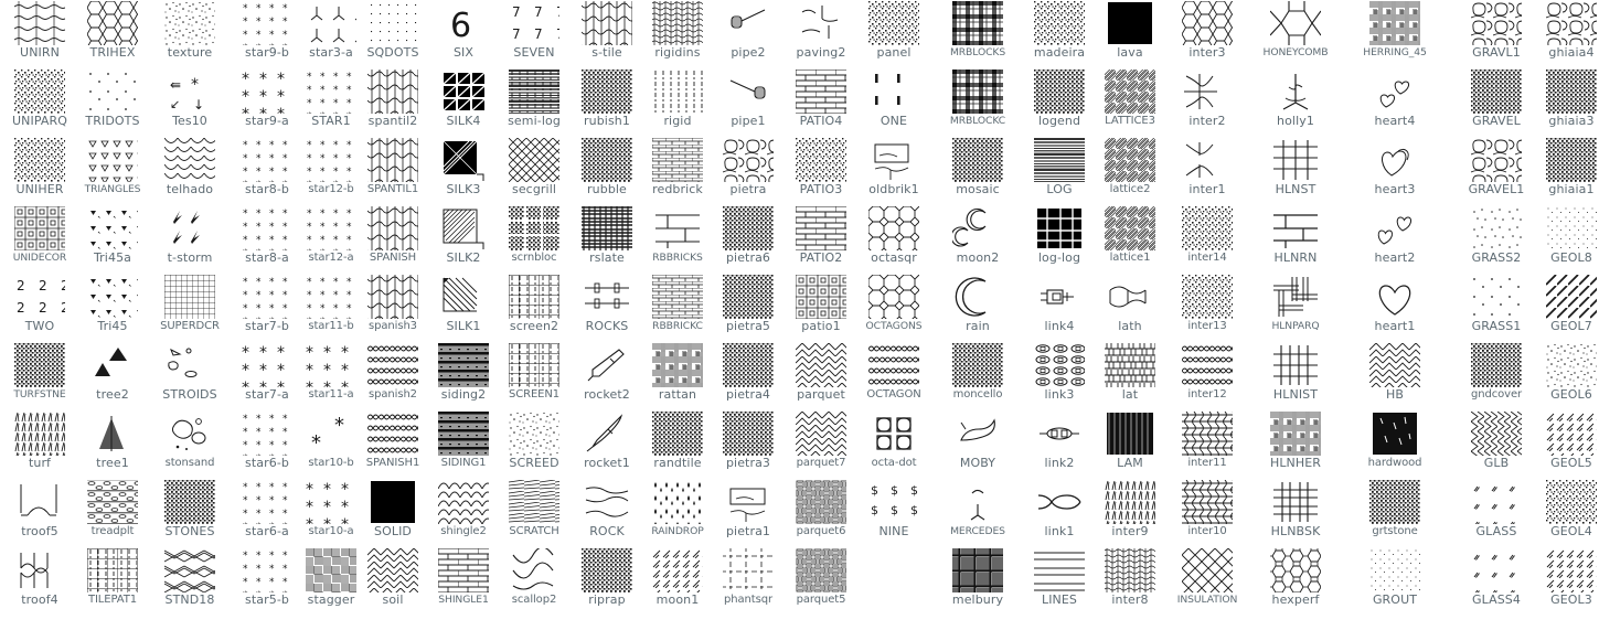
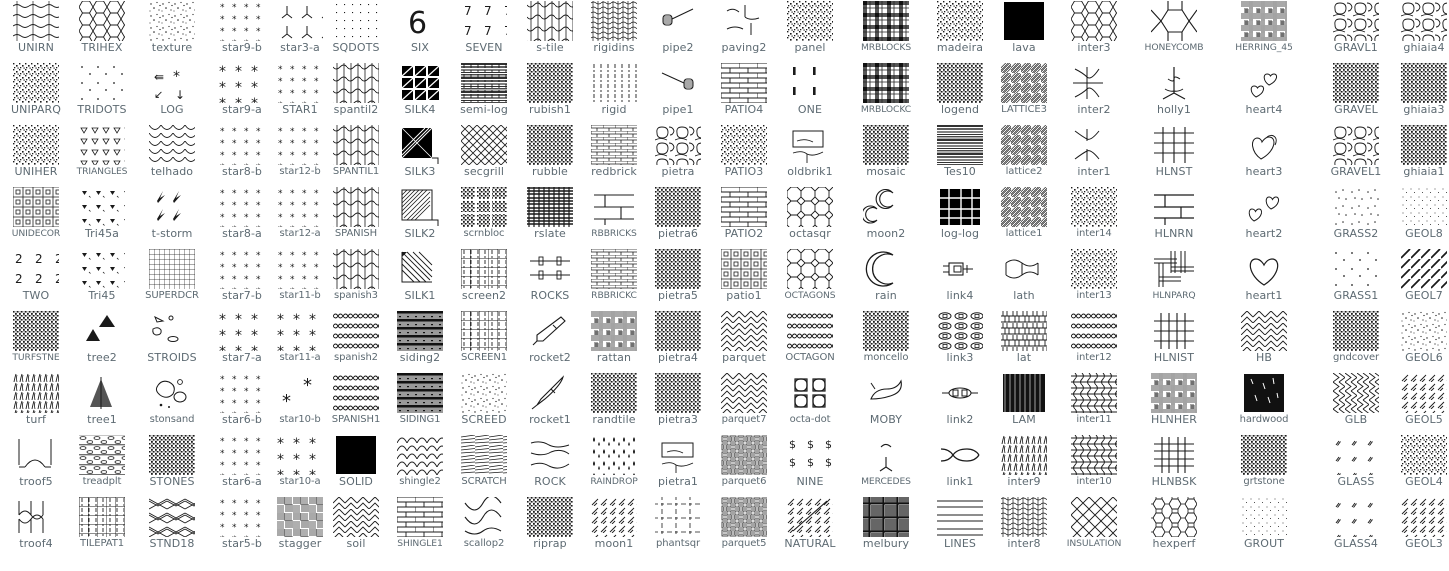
  UNIRN
  TRIHEX
  texture
  star9-b
  star3-a
  SQDOTS
  6
  SIX
  SEVEN
  s-tile
  rigidins
  pipe2
  paving2
  panel
  MRBLOCKS
  madeira
  lava
  inter3
  HONEYCOMB
  HERRING_45
  GRAVL1
  ghiaia4
  UNIPARQ
  TRIDOTS
  ⇚
  *
  ↙
  ↓
- Tes10
+ LOG
  star9-a
  STAR1
  spantil2
  SILK4
  semi-log
  rubish1
  rigid
  pipe1
  PATIO4
  ONE
  MRBLOCKC
  logend
  LATTICE3
  inter2
  holly1
  heart4
  GRAVEL
  ghiaia3
  UNIHER
  TRIANGLES
  telhado
  star8-b
  star12-b
  SPANTIL1
  SILK3
  secgrill
  rubble
  redbrick
  pietra
  PATIO3
  oldbrik1
  mosaic
- LOG
+ Tes10
  lattice2
  inter1
  HLNST
  heart3
  GRAVEL1
  ghiaia1
  UNIDECOR
  Tri45a
  t-storm
  star8-a
  star12-a
  SPANISH
  SILK2
  scrnbloc
  rslate
  RBBRICKS
  pietra6
  PATIO2
  octasqr
  moon2
  log-log
  lattice1
  inter14
  HLNRN
  heart2
  GRASS2
  GEOL8
  TWO
  Tri45
  SUPERDCR
  star7-b
  star11-b
  spanish3
  SILK1
  screen2
  ROCKS
  RBBRICKC
  pietra5
  patio1
  OCTAGONS
  rain
  link4
  lath
  inter13
  HLNPARQ
  heart1
  GRASS1
  GEOL7
  TURFSTNE
  tree2
  STROIDS
  star7-a
  star11-a
  spanish2
  siding2
  SCREEN1
  rocket2
  rattan
  pietra4
  parquet
  OCTAGON
  moncello
  link3
  lat
  inter12
  HLNIST
  HB
  gndcover
  GEOL6
  turf
  tree1
  stonsand
  star6-b
  *
  *
  star10-b
  SPANISH1
  SIDING1
  SCREED
  rocket1
  randtile
  pietra3
  parquet7
  octa-dot
  MOBY
  link2
  LAM
  inter11
  HLNHER
  hardwood
  GLB
  GEOL5
  troof5
  treadplt
  STONES
  star6-a
  star10-a
  SOLID
  shingle2
  SCRATCH
  ROCK
  RAINDROP
  pietra1
  parquet6
  NINE
  MERCEDES
  link1
  inter9
  inter10
  HLNBSK
  grtstone
  GLASS
  GEOL4
  troof4
  TILEPAT1
  STND18
  star5-b
  stagger
  soil
  SHINGLE1
  scallop2
  riprap
  moon1
  phantsqr
  parquet5
+ NATURAL
  melbury
  LINES
  inter8
  INSULATION
  hexperf
  GROUT
  GLASS4
  GEOL3
